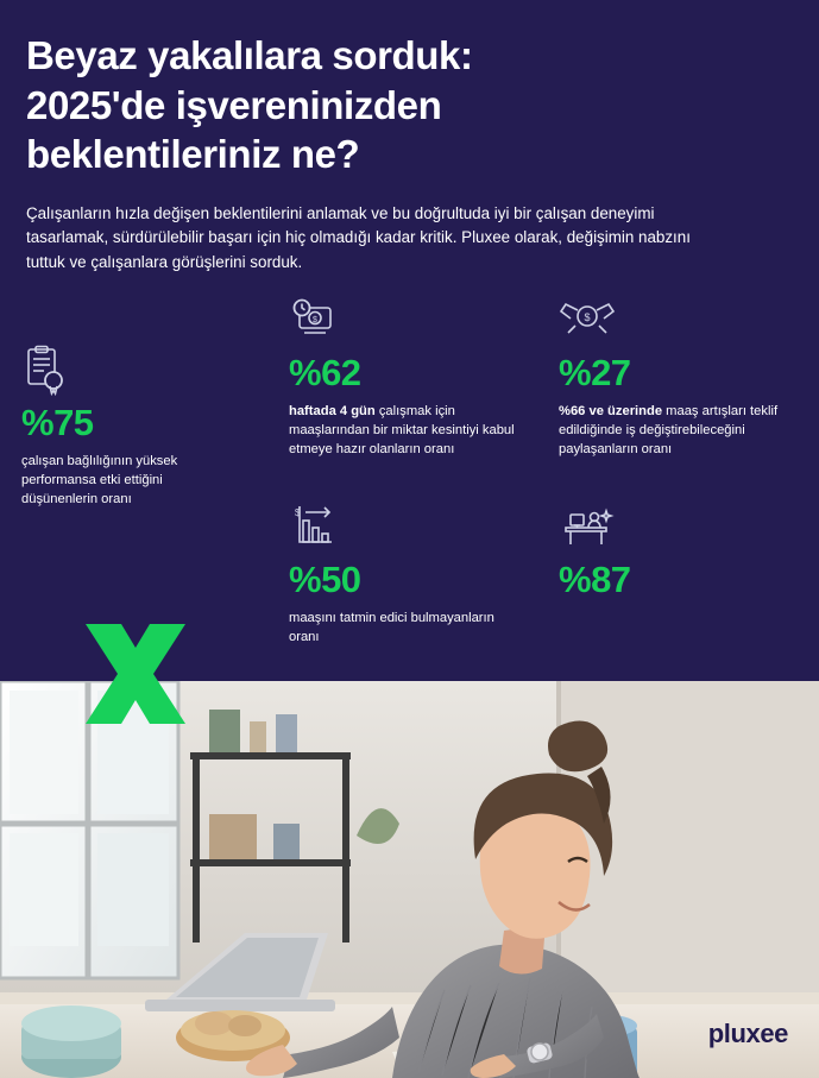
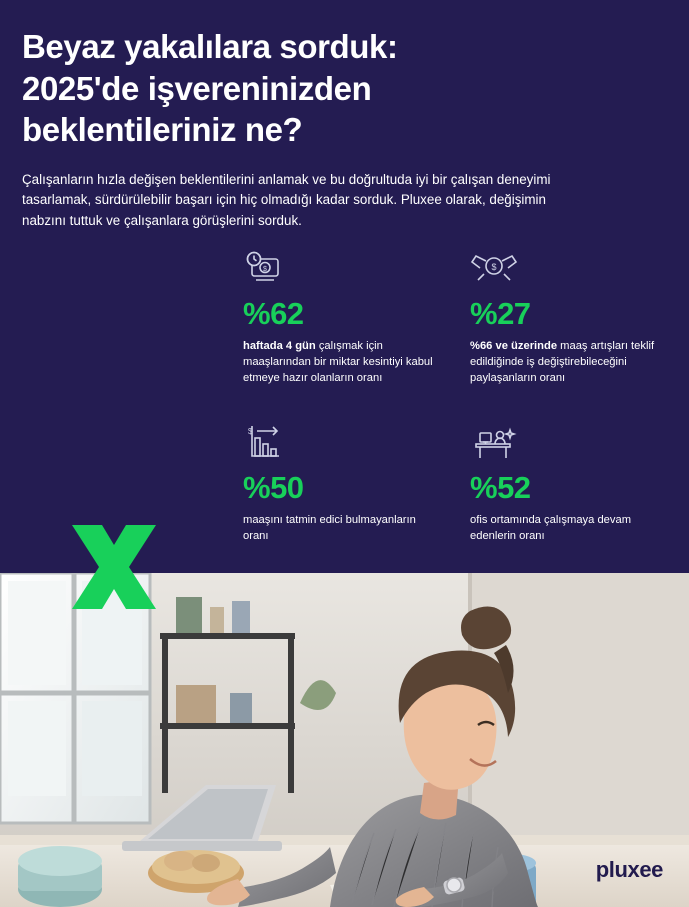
  Beyaz yakalılara sorduk:
  2025'de işvereninizden
  beklentileriniz ne?
- Çalışanların hızla değişen beklentilerini anlamak ve bu doğrultuda iyi bir çalışan deneyimi tasarlamak, sürdürülebilir başarı için hiç olmadığı kadar kritik. Pluxee olarak, değişimin nabzını tuttuk ve çalışanlara görüşlerini sorduk.
+ Çalışanların hızla değişen beklentilerini anlamak ve bu doğrultuda iyi bir çalışan deneyimi tasarlamak, sürdürülebilir başarı için hiç olmadığı kadar sorduk. Pluxee olarak, değişimin nabzını tuttuk ve çalışanlara görüşlerini sorduk.
- %75
- çalışan bağlılığının yüksek performansa etki ettiğini düşünenlerin oranı
  %62
  haftada 4 gün çalışmak için maaşlarından bir miktar kesintiyi kabul etmeye hazır olanların oranı
  $
  %27
  %66 ve üzerinde maaş artışları teklif edildiğinde iş değiştirebileceğini paylaşanların oranı
  $
  %50
  maaşını tatmin edici bulmayanların oranı
- %87
+ %52
+ ofis ortamında çalışmaya devam edenlerin oranı
  pluxee
